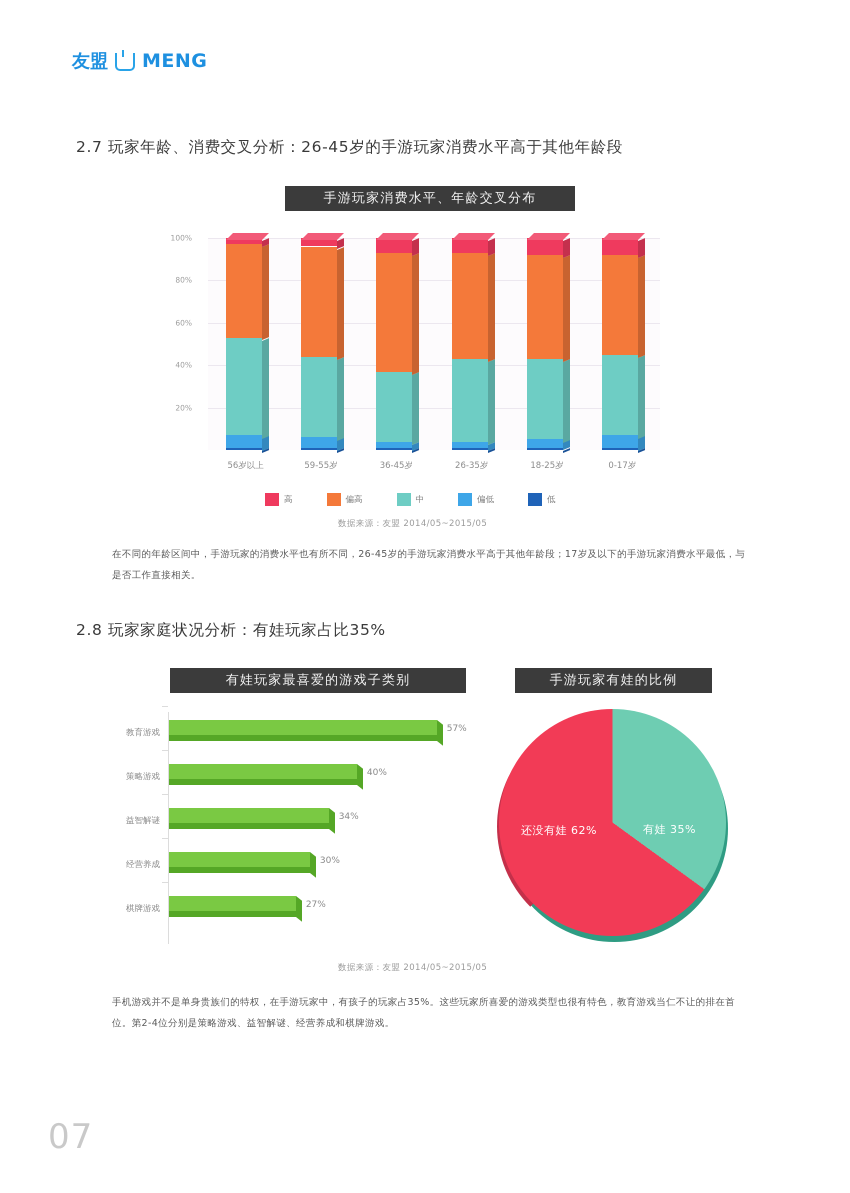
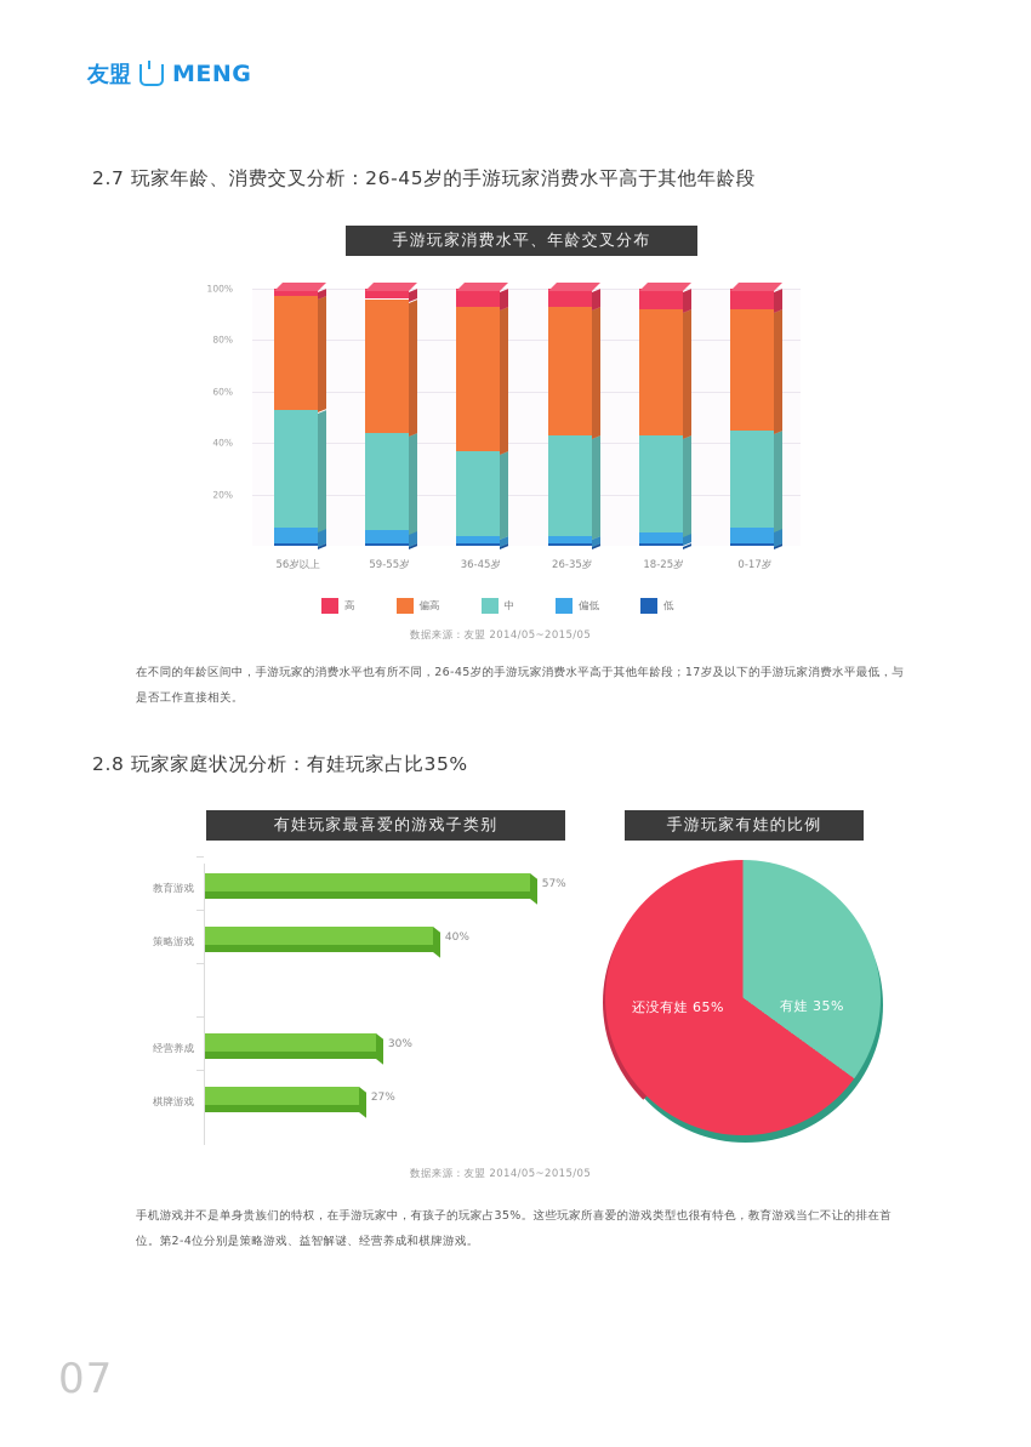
  友盟
  MENG
  2.7 玩家年龄、消费交叉分析：26-45岁的手游玩家消费水平高于其他年龄段
  手游玩家消费水平、年龄交叉分布
  20%
  40%
  60%
  80%
  100%
  56岁以上
  59-55岁
  36-45岁
  26-35岁
  18-25岁
  0-17岁
  高
  偏高
  中
  偏低
  低
  数据来源：友盟 2014/05~2015/05
  在不同的年龄区间中，手游玩家的消费水平也有所不同，26-45岁的手游玩家消费水平高于其他年龄段；17岁及以下的手游玩家消费水平最低，与是否工作直接相关。
  2.8 玩家家庭状况分析：有娃玩家占比35%
  有娃玩家最喜爱的游戏子类别
  手游玩家有娃的比例
  教育游戏
  57%
  策略游戏
  40%
- 益智解谜
- 34%
  经营养成
  30%
  棋牌游戏
  27%
  有娃 35%
- 还没有娃 62%
+ 还没有娃 65%
  数据来源：友盟 2014/05~2015/05
  手机游戏并不是单身贵族们的特权，在手游玩家中，有孩子的玩家占35%。这些玩家所喜爱的游戏类型也很有特色，教育游戏当仁不让的排在首位。第2-4位分别是策略游戏、益智解谜、经营养成和棋牌游戏。
  07
